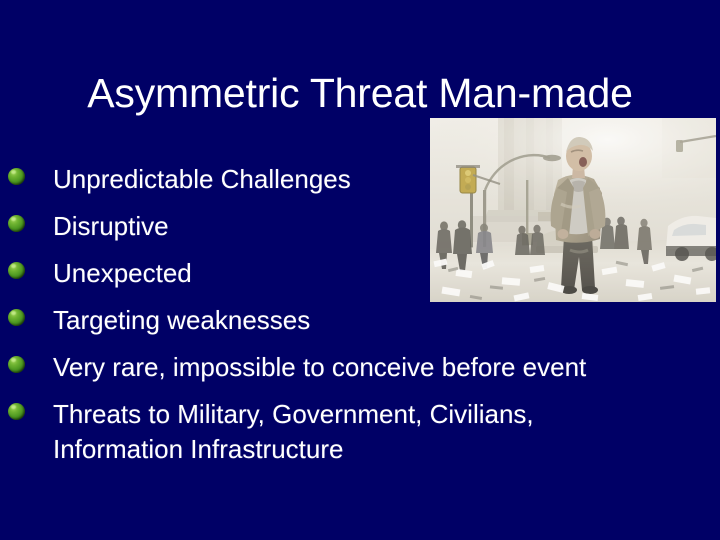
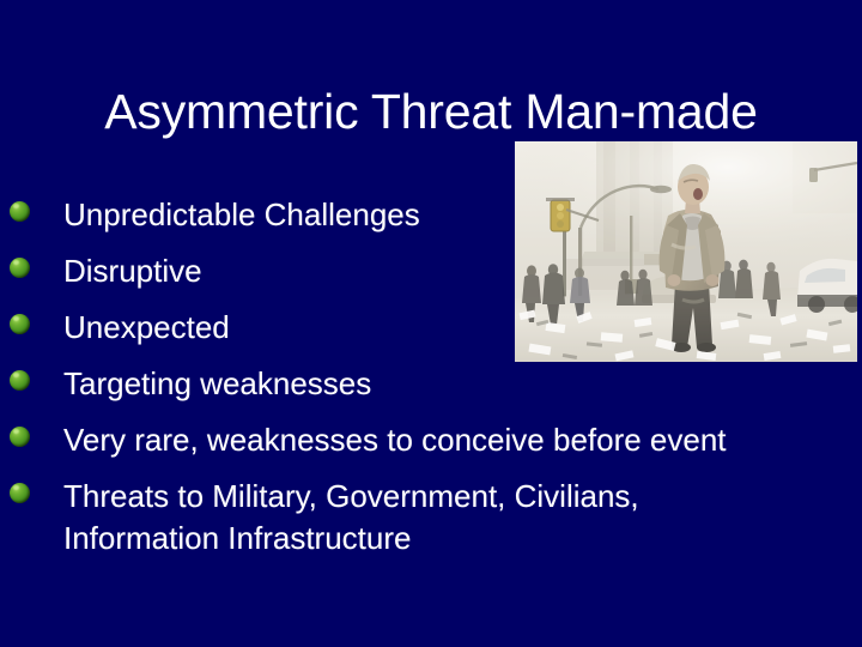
  Asymmetric Threat Man-made
  Unpredictable Challenges
  Disruptive
  Unexpected
  Targeting weaknesses
- Very rare, impossible to conceive before event
+ Very rare, weaknesses to conceive before event
  Threats to Military, Government, Civilians,
  Information Infrastructure
